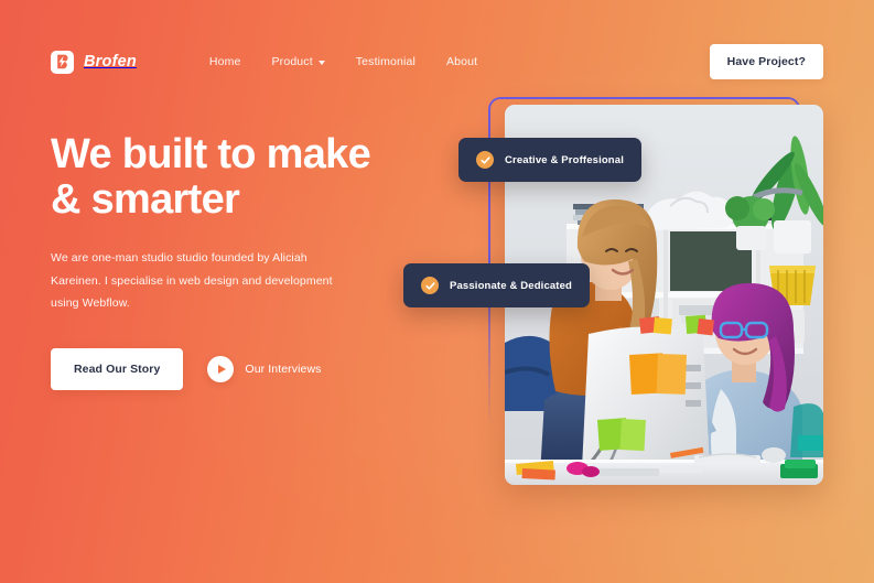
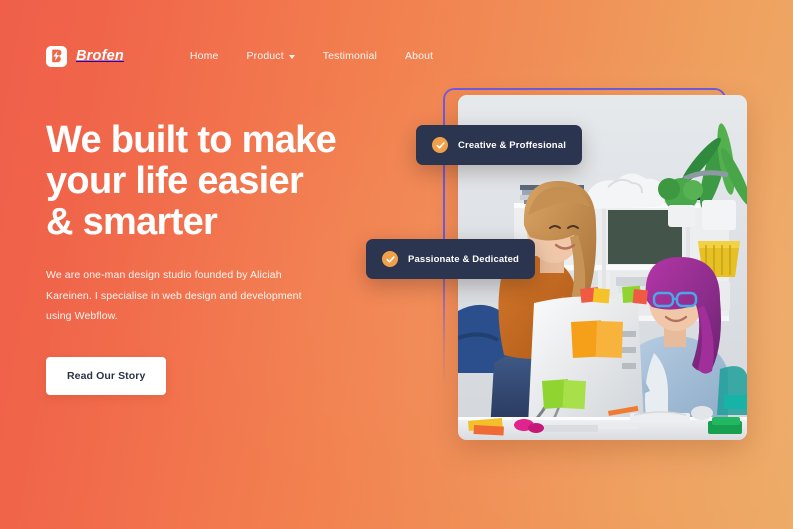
  Brofen
  Home
  Product
  Testimonial
  About
- Have Project?
  We built to make
+ your life easier
  & smarter
- We are one-man studio studio founded by Aliciah Kareinen. I specialise in web design and development using Webflow.
+ We are one-man design studio founded by Aliciah Kareinen. I specialise in web design and development using Webflow.
  Read Our Story
- Our Interviews
  Creative & Proffesional
  Passionate & Dedicated
